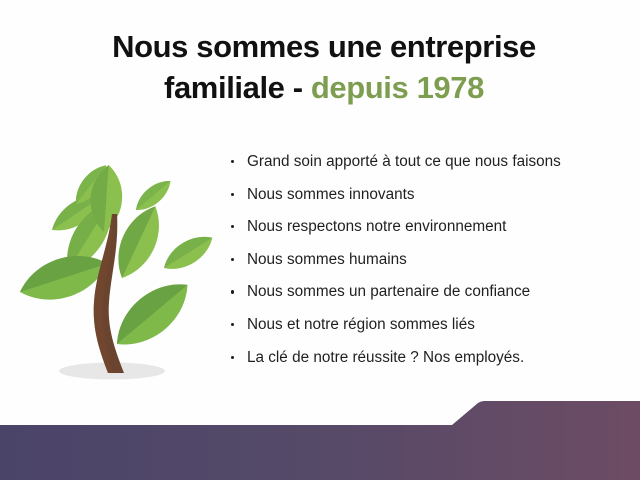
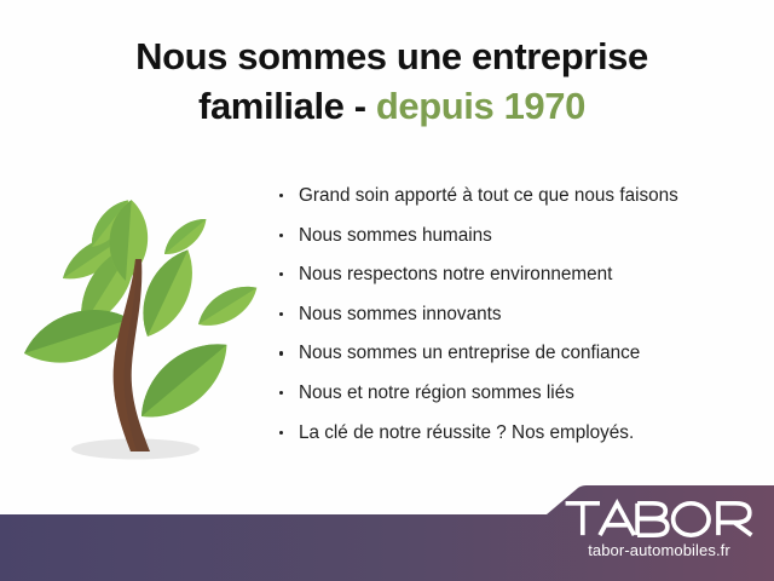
  Nous sommes une entreprise
- familiale - depuis 1978
+ familiale - depuis 1970
  Grand soin apporté à tout ce que nous faisons
- Nous sommes innovants
+ Nous sommes humains
  Nous respectons notre environnement
- Nous sommes humains
+ Nous sommes innovants
- Nous sommes un partenaire de confiance
+ Nous sommes un entreprise de confiance
  Nous et notre région sommes liés
  La clé de notre réussite ? Nos employés.
+ tabor-automobiles.fr
